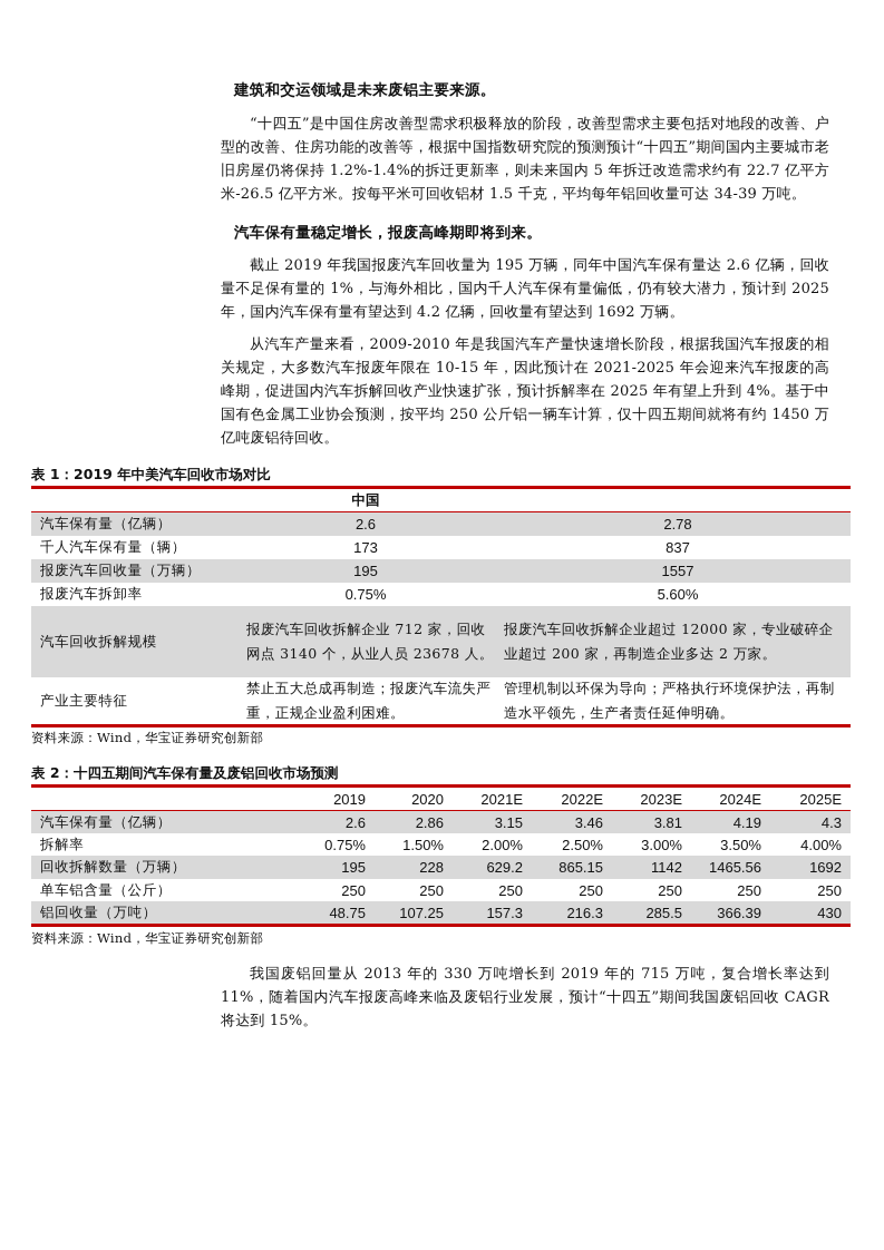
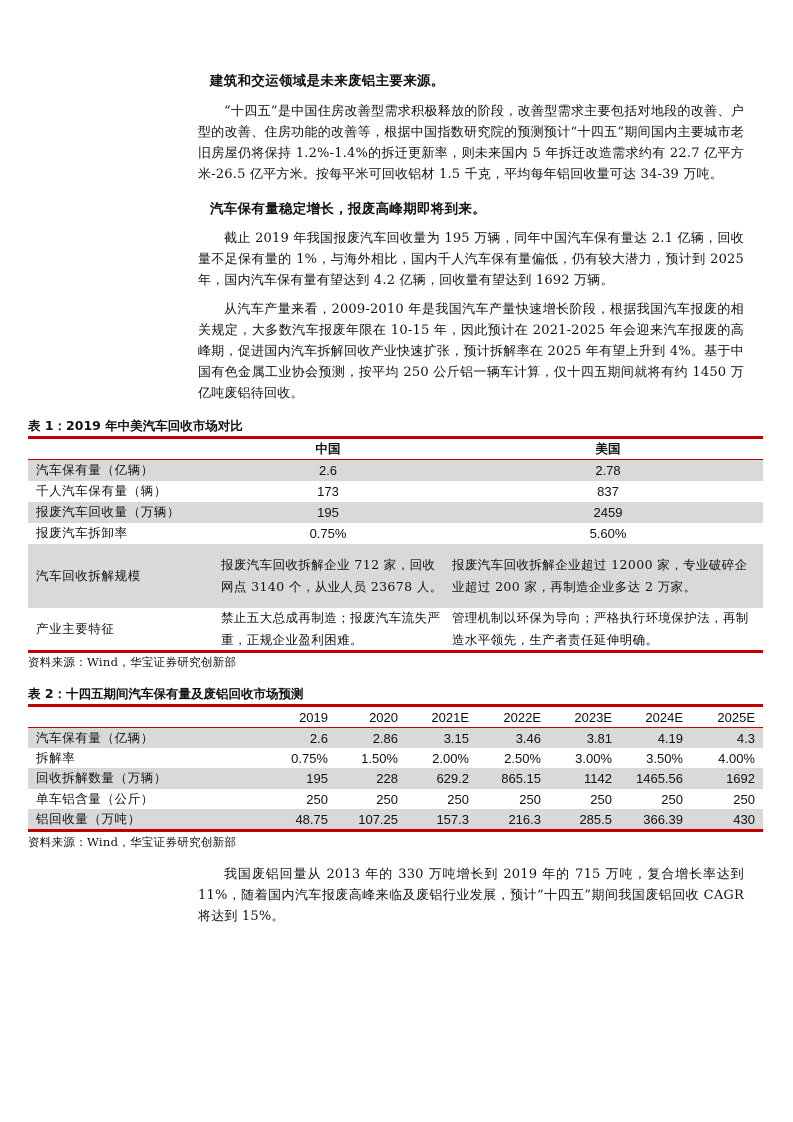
  建筑和交运领域是未来废铝主要来源。
  “十四五”是中国住房改善型需求积极释放的阶段，改善型需求主要包括对地段的改善、户型的改善、住房功能的改善等，根据中国指数研究院的预测预计“十四五”期间国内主要城市老旧房屋仍将保持 1.2%-1.4%的拆迁更新率，则未来国内 5 年拆迁改造需求约有 22.7 亿平方米-26.5 亿平方米。按每平米可回收铝材 1.5 千克，平均每年铝回收量可达 34-39 万吨。
  汽车保有量稳定增长，报废高峰期即将到来。
- 截止 2019 年我国报废汽车回收量为 195 万辆，同年中国汽车保有量达 2.6 亿辆，回收量不足保有量的 1%，与海外相比，国内千人汽车保有量偏低，仍有较大潜力，预计到 2025 年，国内汽车保有量有望达到 4.2 亿辆，回收量有望达到 1692 万辆。
+ 截止 2019 年我国报废汽车回收量为 195 万辆，同年中国汽车保有量达 2.1 亿辆，回收量不足保有量的 1%，与海外相比，国内千人汽车保有量偏低，仍有较大潜力，预计到 2025 年，国内汽车保有量有望达到 4.2 亿辆，回收量有望达到 1692 万辆。
  从汽车产量来看，2009-2010 年是我国汽车产量快速增长阶段，根据我国汽车报废的相关规定，大多数汽车报废年限在 10-15 年，因此预计在 2021-2025 年会迎来汽车报废的高峰期，促进国内汽车拆解回收产业快速扩张，预计拆解率在 2025 年有望上升到 4%。基于中国有色金属工业协会预测，按平均 250 公斤铝一辆车计算，仅十四五期间就将有约 1450 万亿吨废铝待回收。
  表 1：2019 年中美汽车回收市场对比
  中国
+ 美国
  汽车保有量（亿辆）
  2.6
  2.78
  千人汽车保有量（辆）
  173
  837
  报废汽车回收量（万辆）
  195
- 1557
+ 2459
  报废汽车拆卸率
  0.75%
  5.60%
  汽车回收拆解规模
  报废汽车回收拆解企业 712 家，回收网点 3140 个，从业人员 23678 人。
  报废汽车回收拆解企业超过 12000 家，专业破碎企业超过 200 家，再制造企业多达 2 万家。
  产业主要特征
  禁止五大总成再制造；报废汽车流失严重，正规企业盈利困难。
  管理机制以环保为导向；严格执行环境保护法，再制造水平领先，生产者责任延伸明确。
  资料来源：Wind，华宝证券研究创新部
  表 2：十四五期间汽车保有量及废铝回收市场预测
  2019
  2020
  2021E
  2022E
  2023E
  2024E
  2025E
  汽车保有量（亿辆）
  2.6
  2.86
  3.15
  3.46
  3.81
  4.19
  4.3
  拆解率
  0.75%
  1.50%
  2.00%
  2.50%
  3.00%
  3.50%
  4.00%
  回收拆解数量（万辆）
  195
  228
  629.2
  865.15
  1142
  1465.56
  1692
  单车铝含量（公斤）
  250
  250
  250
  250
  250
  250
  250
  铝回收量（万吨）
  48.75
  107.25
  157.3
  216.3
  285.5
  366.39
  430
  资料来源：Wind，华宝证券研究创新部
  我国废铝回量从 2013 年的 330 万吨增长到 2019 年的 715 万吨，复合增长率达到 11%，随着国内汽车报废高峰来临及废铝行业发展，预计“十四五”期间我国废铝回收 CAGR 将达到 15%。
